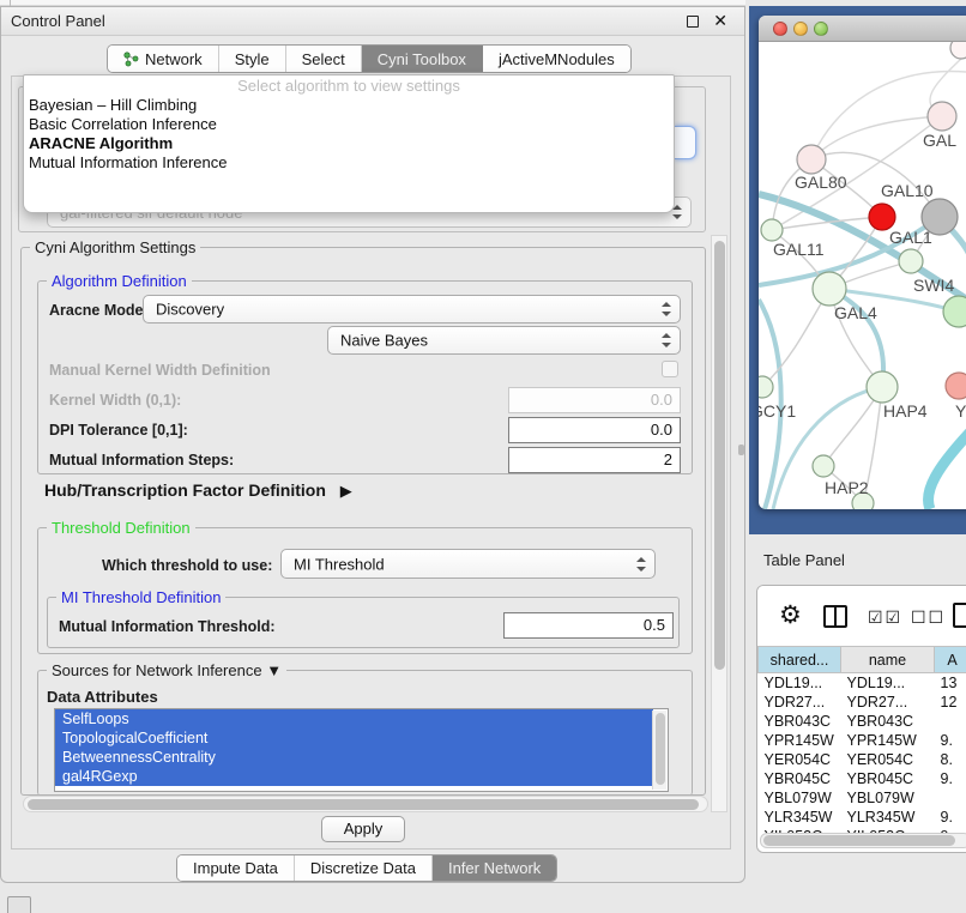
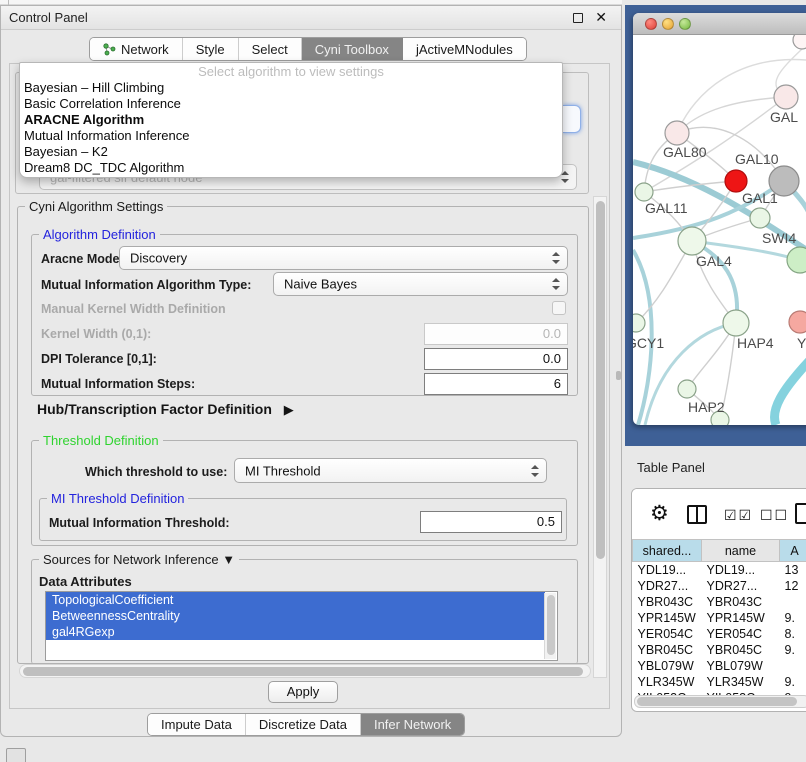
  Control Panel
  ✕
  Network
  Style
  Select
  Cyni Toolbox
  jActiveMNodules
  Select algorithm to view settings
  Bayesian – Hill Climbing
  Basic Correlation Inference
  ARACNE Algorithm
  Mutual Information Inference
+ Bayesian – K2
+ Dream8 DC_TDC Algorithm
  Cyni Algorithm Settings
  Algorithm Definition
  Aracne Mode
  Discovery
+ Mutual Information Algorithm Type:
  Naive Bayes
  Manual Kernel Width Definition
  Kernel Width (0,1):
  0.0
  DPI Tolerance [0,1]:
  0.0
  Mutual Information Steps:
- 2
+ 6
  Hub/Transcription Factor Definition ▶
  Threshold Definition
  Which threshold to use:
  MI Threshold
  MI Threshold Definition
  Mutual Information Threshold:
  0.5
  Sources for Network Inference ▼
  Data Attributes
- SelfLoops
  TopologicalCoefficient
  BetweennessCentrality
  gal4RGexp
  Apply
  Impute Data
  Discretize Data
  Infer Network
  GAL
  GAL80
  GAL10
  GAL1
  GAL11
  GAL4
  SWI4
  CY1
  HAP4
  Y
  HAP2
  Table Panel
  ⚙
  ☑☑
  ☐☐
  shared...	name	A
  YDL19...	YDL19...	13
  YDR27...	YDR27...	12
  YBR043C	YBR043C
  YPR145W	YPR145W	9.
  YER054C	YER054C	8.
  YBR045C	YBR045C	9.
  YBL079W	YBL079W
  YLR345W	YLR345W	9.
